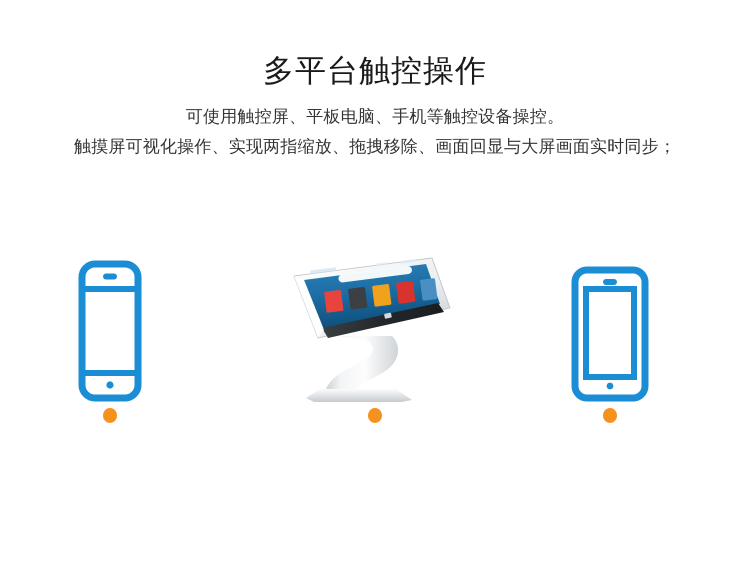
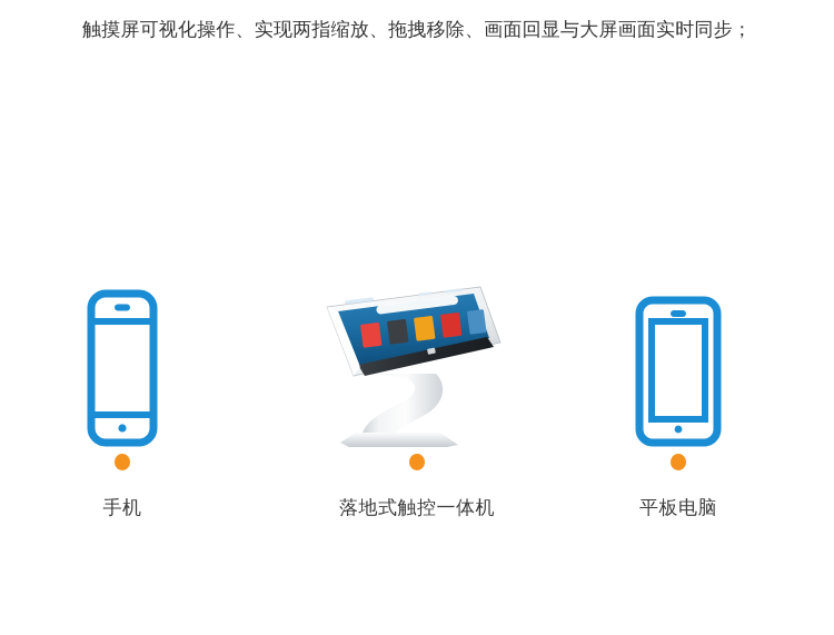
- 多平台触控操作
- 可使用触控屏、平板电脑、手机等触控设备操控。
  触摸屏可视化操作、实现两指缩放、拖拽移除、画面回显与大屏画面实时同步；
+ 手机
+ 落地式触控一体机
+ 平板电脑
